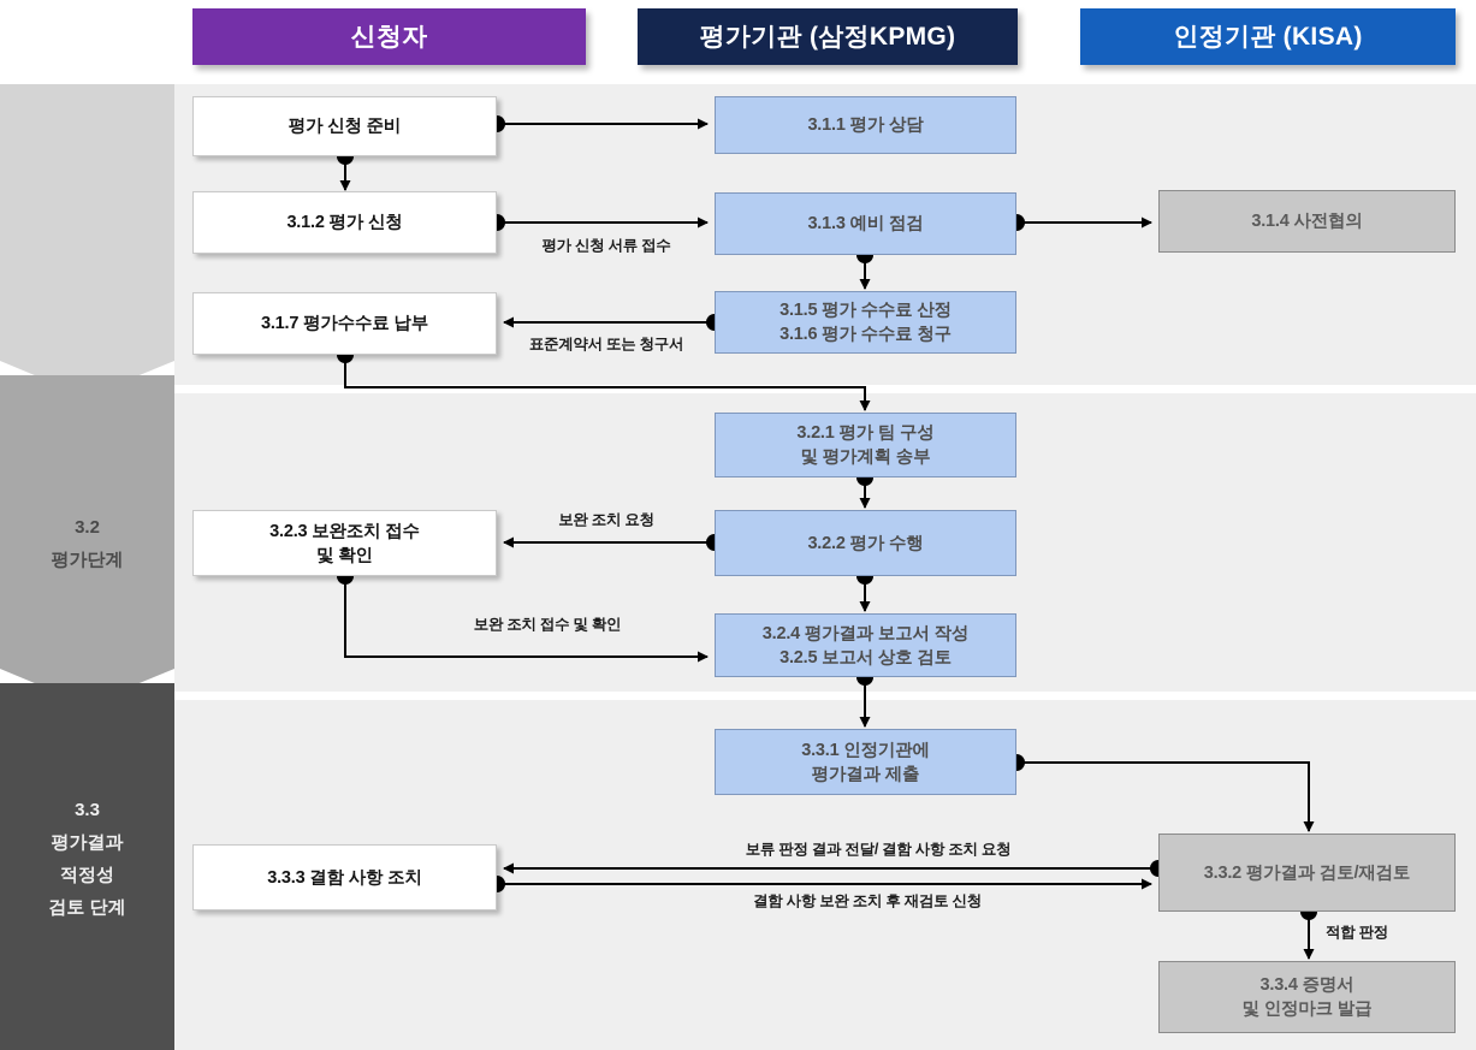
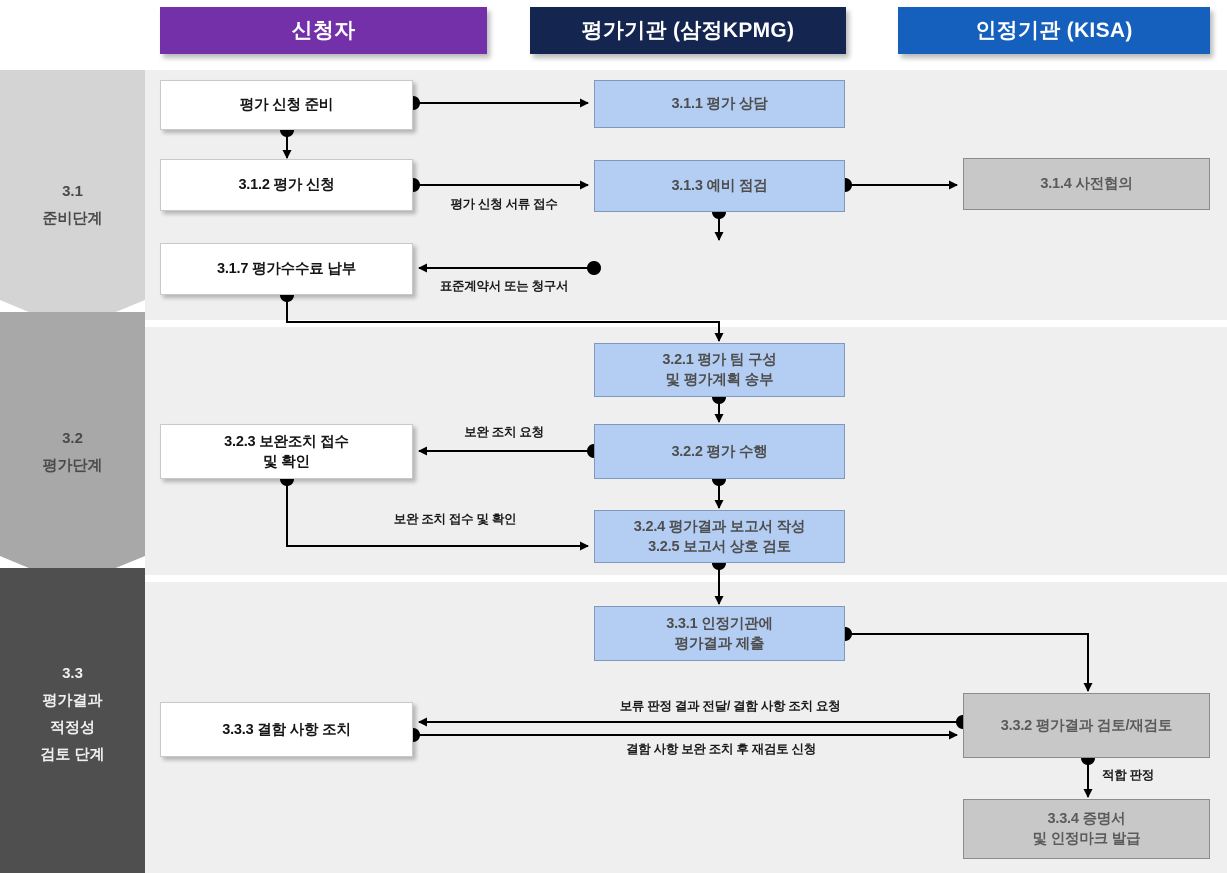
  신청자
  평가기관 (삼정KPMG)
  인정기관 (KISA)
+ 3.1
+ 준비단계
  3.2
  평가단계
  3.3
  평가결과
  적정성
  검토 단계
  평가 신청 준비
  3.1.2 평가 신청
  3.1.7 평가수수료 납부
  3.1.1 평가 상담
  3.1.3 예비 점검
- 3.1.5 평가 수수료 산정
- 3.1.6 평가 수수료 청구
  3.1.4 사전협의
  3.2.1 평가 팀 구성
  및 평가계획 송부
  3.2.3 보완조치 접수
  및 확인
  3.2.2 평가 수행
  3.2.4 평가결과 보고서 작성
  3.2.5 보고서 상호 검토
  3.3.1 인정기관에
  평가결과 제출
  3.3.3 결함 사항 조치
  3.3.2 평가결과 검토/재검토
  3.3.4 증명서
  및 인정마크 발급
  평가 신청 서류 접수
  표준계약서 또는 청구서
  보완 조치 요청
  보완 조치 접수 및 확인
  보류 판정 결과 전달/ 결함 사항 조치 요청
  결함 사항 보완 조치 후 재검토 신청
  적합 판정
